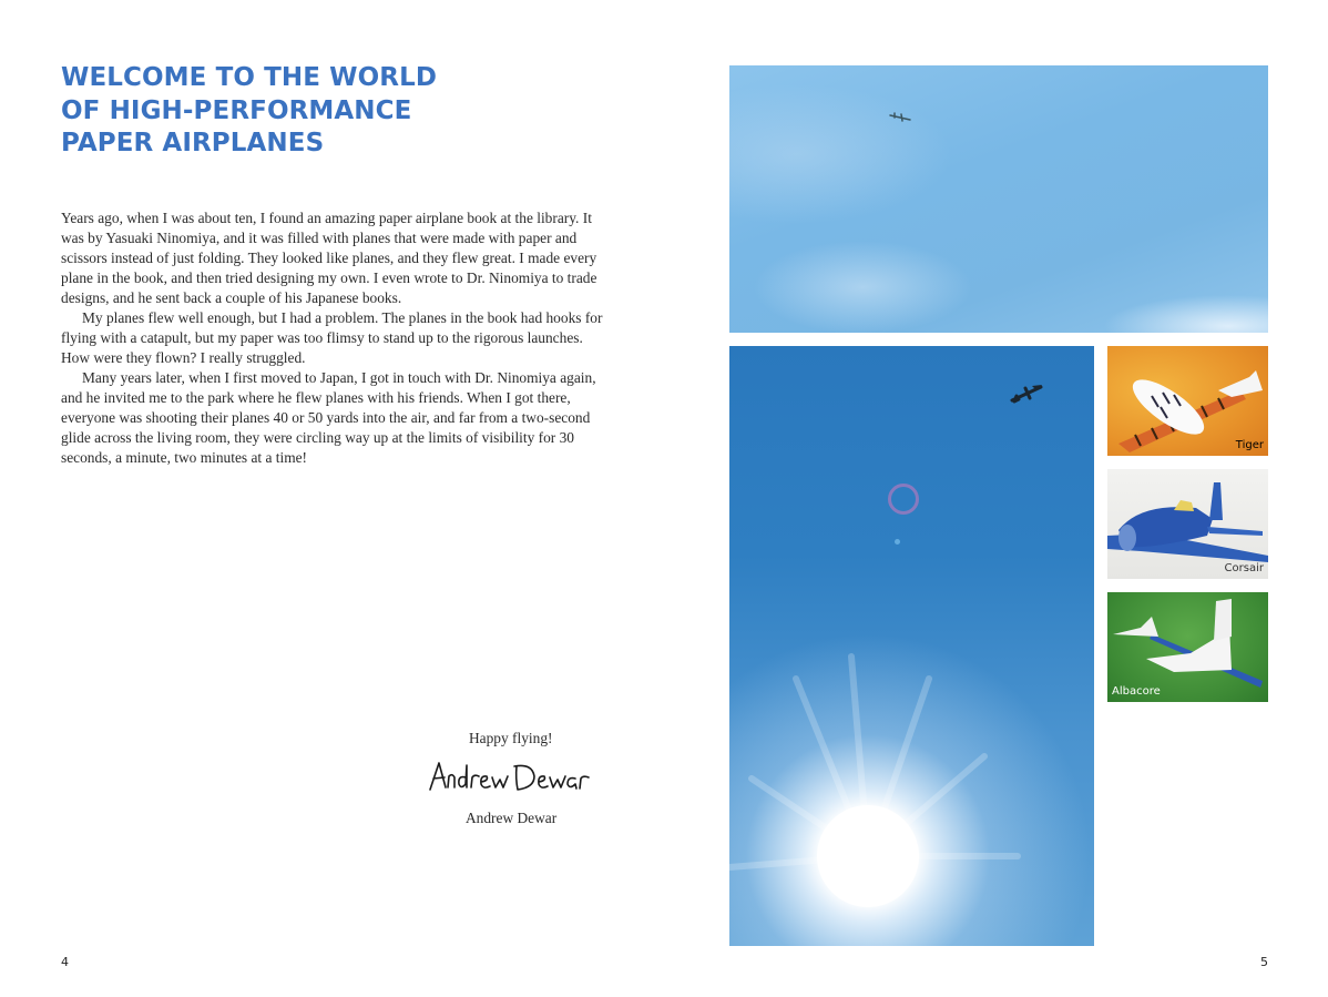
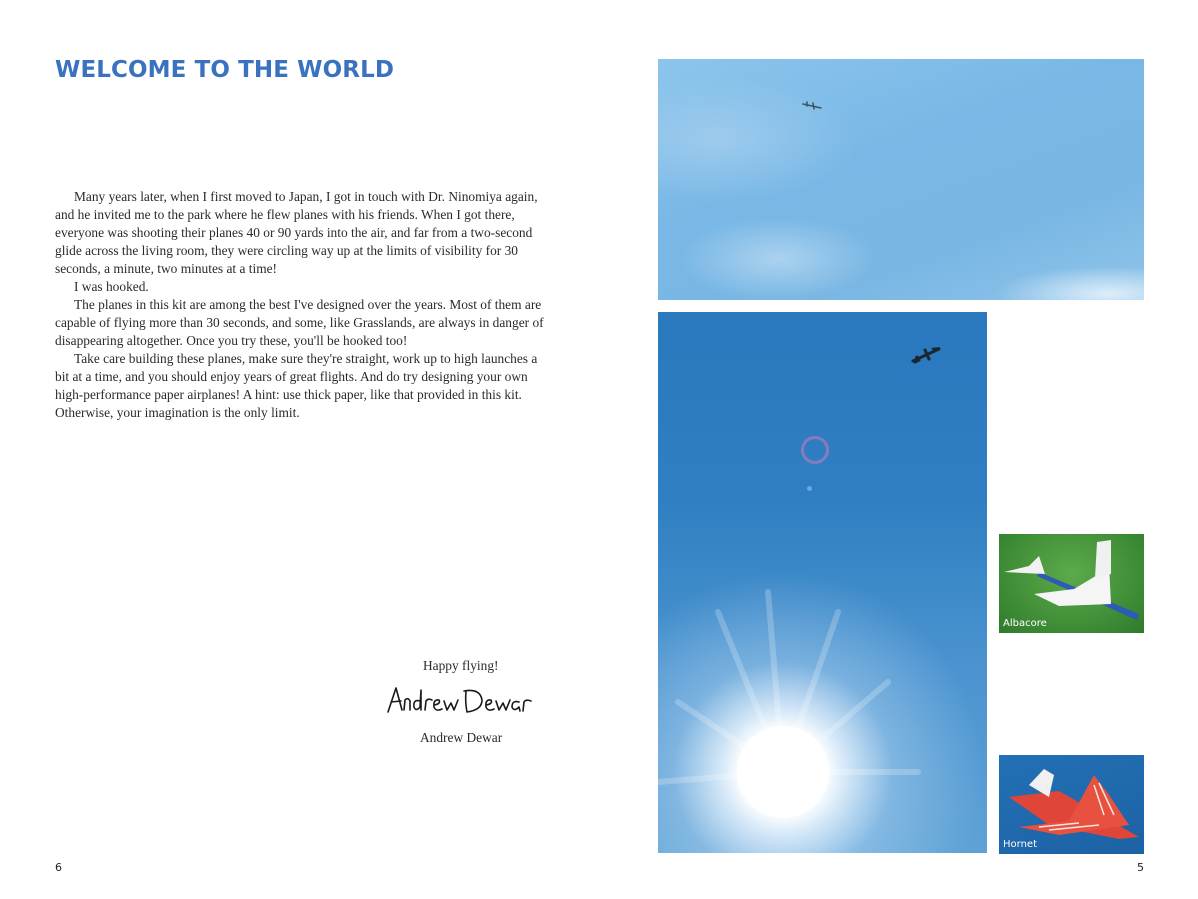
  WELCOME TO THE WORLD
- OF HIGH-PERFORMANCE
- PAPER AIRPLANES
- Years ago, when I was about ten, I found an amazing paper airplane book at the library. It was by Yasuaki Ninomiya, and it was filled with planes that were made with paper and scissors instead of just folding. They looked like planes, and they flew great. I made every plane in the book, and then tried designing my own. I even wrote to Dr. Ninomiya to trade designs, and he sent back a couple of his Japanese books.
- My planes flew well enough, but I had a problem. The planes in the book had hooks for flying with a catapult, but my paper was too flimsy to stand up to the rigorous launches. How were they flown? I really struggled.
- Many years later, when I first moved to Japan, I got in touch with Dr. Ninomiya again, and he invited me to the park where he flew planes with his friends. When I got there, everyone was shooting their planes 40 or 50 yards into the air, and far from a two-second glide across the living room, they were circling way up at the limits of visibility for 30 seconds, a minute, two minutes at a time!
+ Many years later, when I first moved to Japan, I got in touch with Dr. Ninomiya again, and he invited me to the park where he flew planes with his friends. When I got there, everyone was shooting their planes 40 or 90 yards into the air, and far from a two-second glide across the living room, they were circling way up at the limits of visibility for 30 seconds, a minute, two minutes at a time!
+ I was hooked.
+ The planes in this kit are among the best I've designed over the years. Most of them are capable of flying more than 30 seconds, and some, like Grasslands, are always in danger of disappearing altogether. Once you try these, you'll be hooked too!
+ Take care building these planes, make sure they're straight, work up to high launches a bit at a time, and you should enjoy years of great flights. And do try designing your own high-performance paper airplanes! A hint: use thick paper, like that provided in this kit. Otherwise, your imagination is the only limit.
  Happy flying!
  Andrew Dewar
- 4
+ 6
- Tiger
- Corsair
  Albacore
+ Hornet
  5
